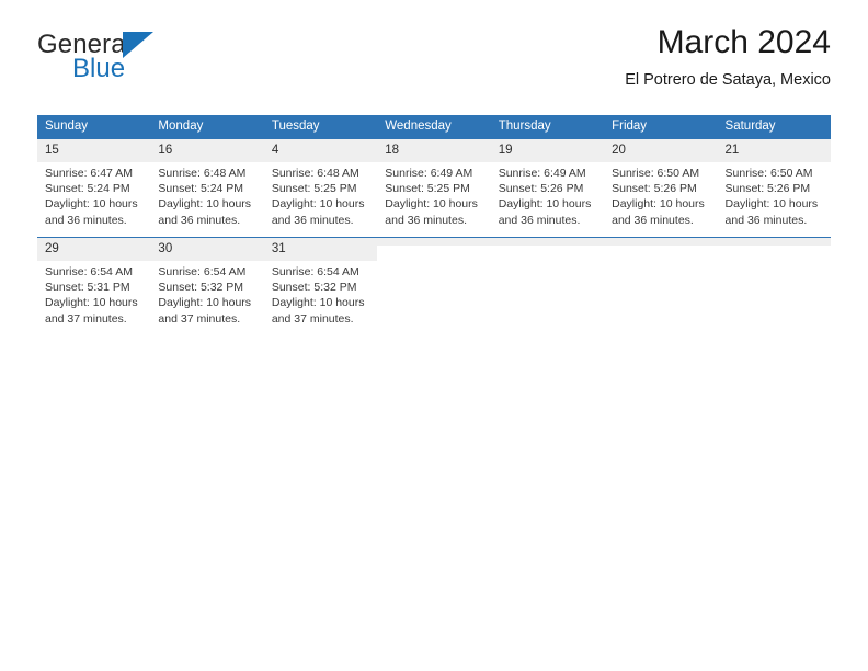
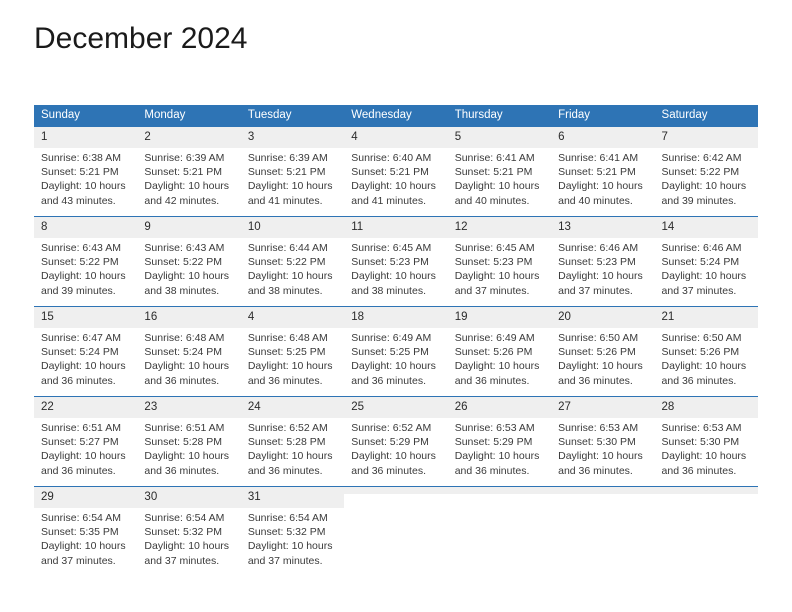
- General
- Blue
- March 2024
+ December 2024
- El Potrero de Sataya, Mexico
  Sunday	Monday	Tuesday	Wednesday	Thursday	Friday	Saturday
+ 1Sunrise: 6:38 AMSunset: 5:21 PMDaylight: 10 hoursand 43 minutes.	2Sunrise: 6:39 AMSunset: 5:21 PMDaylight: 10 hoursand 42 minutes.	3Sunrise: 6:39 AMSunset: 5:21 PMDaylight: 10 hoursand 41 minutes.	4Sunrise: 6:40 AMSunset: 5:21 PMDaylight: 10 hoursand 41 minutes.	5Sunrise: 6:41 AMSunset: 5:21 PMDaylight: 10 hoursand 40 minutes.	6Sunrise: 6:41 AMSunset: 5:21 PMDaylight: 10 hoursand 40 minutes.	7Sunrise: 6:42 AMSunset: 5:22 PMDaylight: 10 hoursand 39 minutes.
+ 8Sunrise: 6:43 AMSunset: 5:22 PMDaylight: 10 hoursand 39 minutes.	9Sunrise: 6:43 AMSunset: 5:22 PMDaylight: 10 hoursand 38 minutes.	10Sunrise: 6:44 AMSunset: 5:22 PMDaylight: 10 hoursand 38 minutes.	11Sunrise: 6:45 AMSunset: 5:23 PMDaylight: 10 hoursand 38 minutes.	12Sunrise: 6:45 AMSunset: 5:23 PMDaylight: 10 hoursand 37 minutes.	13Sunrise: 6:46 AMSunset: 5:23 PMDaylight: 10 hoursand 37 minutes.	14Sunrise: 6:46 AMSunset: 5:24 PMDaylight: 10 hoursand 37 minutes.
  15Sunrise: 6:47 AMSunset: 5:24 PMDaylight: 10 hoursand 36 minutes.	16Sunrise: 6:48 AMSunset: 5:24 PMDaylight: 10 hoursand 36 minutes.	4Sunrise: 6:48 AMSunset: 5:25 PMDaylight: 10 hoursand 36 minutes.	18Sunrise: 6:49 AMSunset: 5:25 PMDaylight: 10 hoursand 36 minutes.	19Sunrise: 6:49 AMSunset: 5:26 PMDaylight: 10 hoursand 36 minutes.	20Sunrise: 6:50 AMSunset: 5:26 PMDaylight: 10 hoursand 36 minutes.	21Sunrise: 6:50 AMSunset: 5:26 PMDaylight: 10 hoursand 36 minutes.
+ 22Sunrise: 6:51 AMSunset: 5:27 PMDaylight: 10 hoursand 36 minutes.	23Sunrise: 6:51 AMSunset: 5:28 PMDaylight: 10 hoursand 36 minutes.	24Sunrise: 6:52 AMSunset: 5:28 PMDaylight: 10 hoursand 36 minutes.	25Sunrise: 6:52 AMSunset: 5:29 PMDaylight: 10 hoursand 36 minutes.	26Sunrise: 6:53 AMSunset: 5:29 PMDaylight: 10 hoursand 36 minutes.	27Sunrise: 6:53 AMSunset: 5:30 PMDaylight: 10 hoursand 36 minutes.	28Sunrise: 6:53 AMSunset: 5:30 PMDaylight: 10 hoursand 36 minutes.
- 29Sunrise: 6:54 AMSunset: 5:31 PMDaylight: 10 hoursand 37 minutes.	30Sunrise: 6:54 AMSunset: 5:32 PMDaylight: 10 hoursand 37 minutes.	31Sunrise: 6:54 AMSunset: 5:32 PMDaylight: 10 hoursand 37 minutes.
+ 29Sunrise: 6:54 AMSunset: 5:35 PMDaylight: 10 hoursand 37 minutes.	30Sunrise: 6:54 AMSunset: 5:32 PMDaylight: 10 hoursand 37 minutes.	31Sunrise: 6:54 AMSunset: 5:32 PMDaylight: 10 hoursand 37 minutes.
